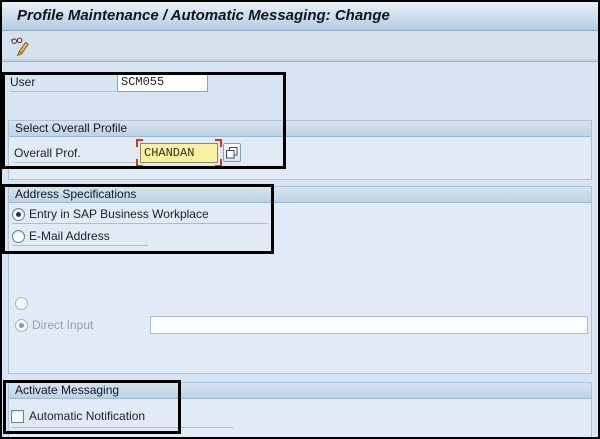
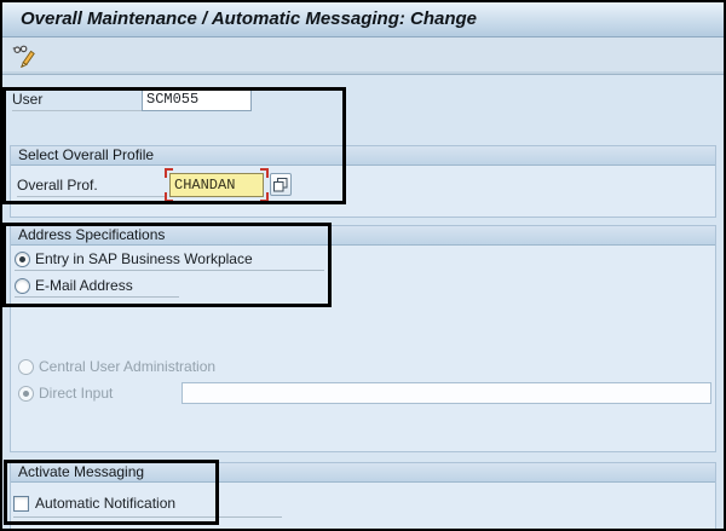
- Profile Maintenance / Automatic Messaging: Change
+ Overall Maintenance / Automatic Messaging: Change
  User
  SCM055
  Select Overall Profile
  Overall Prof.
  CHANDAN
  Address Specifications
  Entry in SAP Business Workplace
  E-Mail Address
+ Central User Administration
  Direct Input
  Activate Messaging
  Automatic Notification
